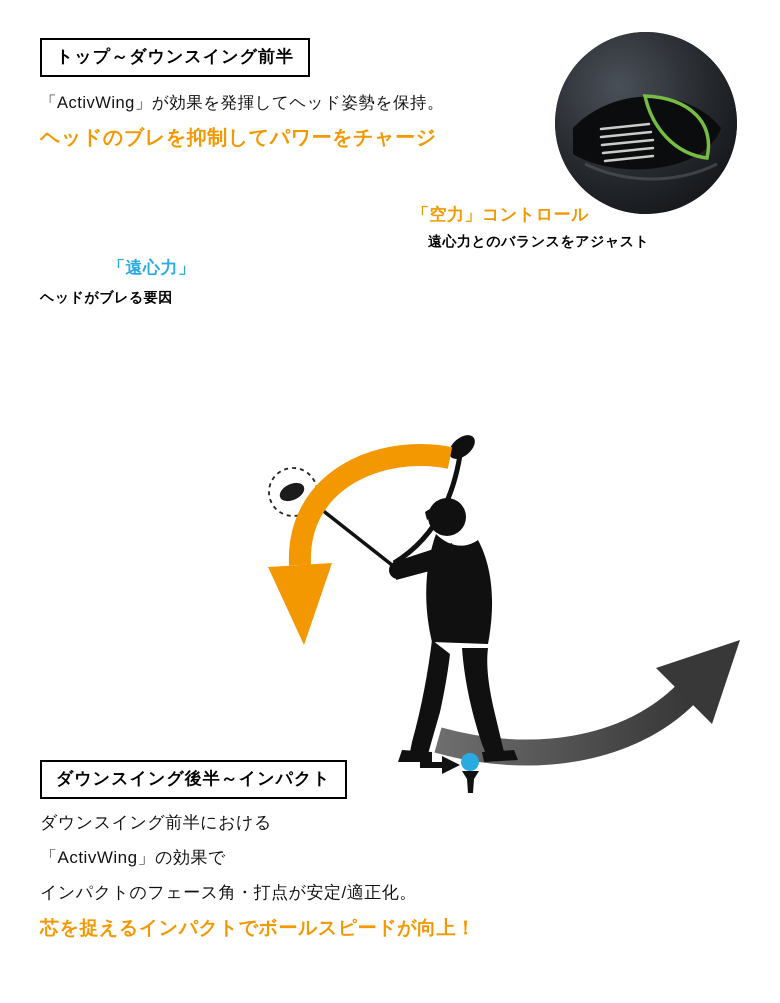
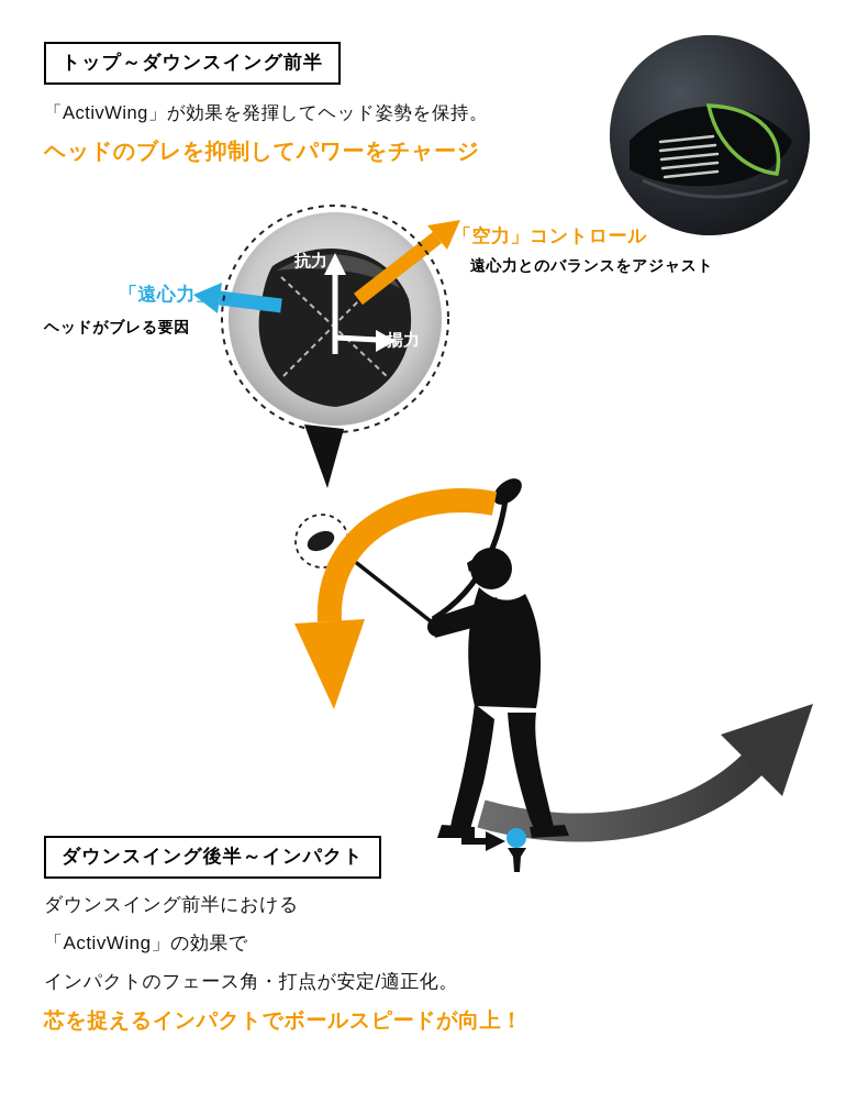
  トップ～ダウンスイング前半
  「ActivWing」が効果を発揮してヘッド姿勢を保持。
  ヘッドのブレを抑制してパワーをチャージ
+ 抗力
+ 揚力
  「空力」コントロール
  遠心力とのバランスをアジャスト
  「遠心力」
  ヘッドがブレる要因
  ダウンスイング後半～インパクト
  ダウンスイング前半における
  「ActivWing」の効果で
  インパクトのフェース角・打点が安定/適正化。
  芯を捉えるインパクトでボールスピードが向上！
